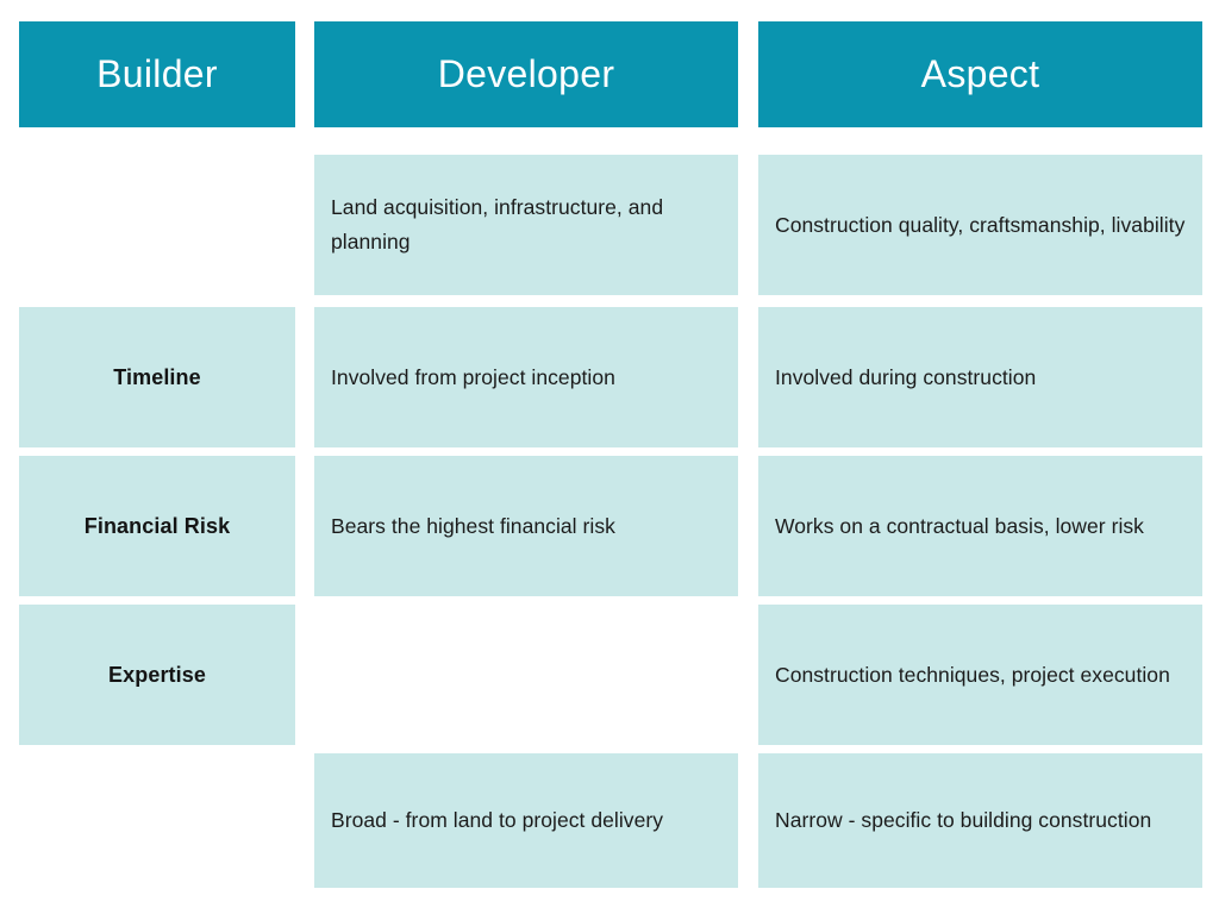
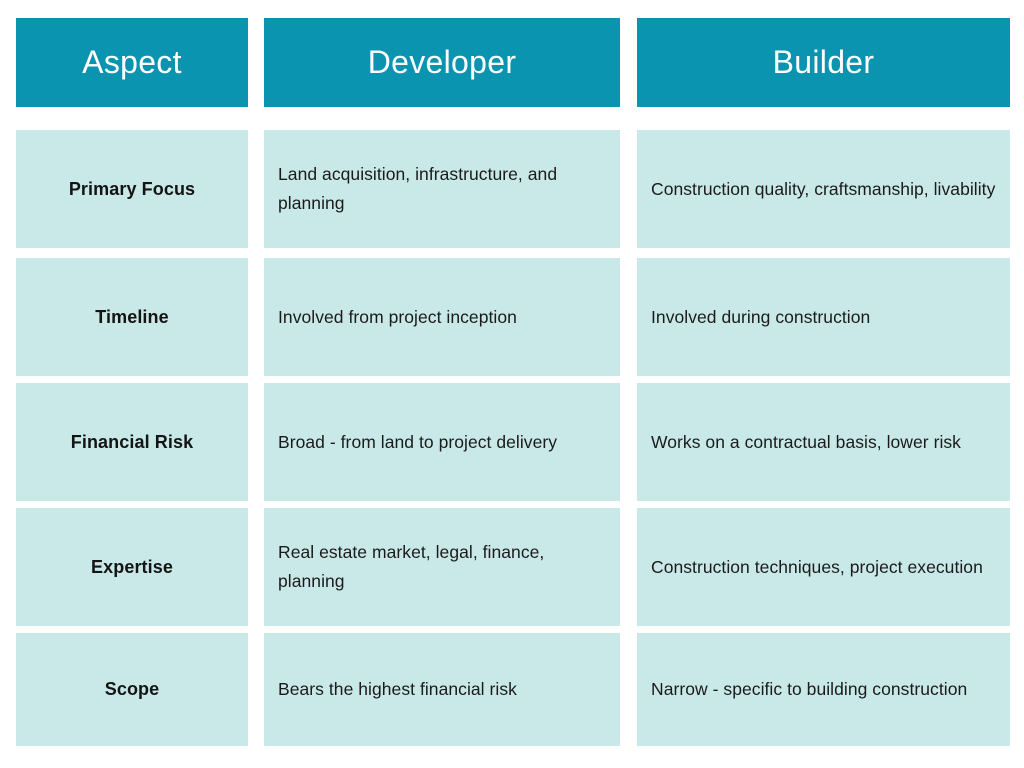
- Builder
+ Aspect
  Developer
- Aspect
+ Builder
+ Primary Focus
  Land acquisition, infrastructure, and planning
  Construction quality, craftsmanship, livability
  Timeline
  Involved from project inception
  Involved during construction
  Financial Risk
- Bears the highest financial risk
+ Broad - from land to project delivery
  Works on a contractual basis, lower risk
  Expertise
+ Real estate market, legal, finance, planning
  Construction techniques, project execution
+ Scope
- Broad - from land to project delivery
+ Bears the highest financial risk
  Narrow - specific to building construction
